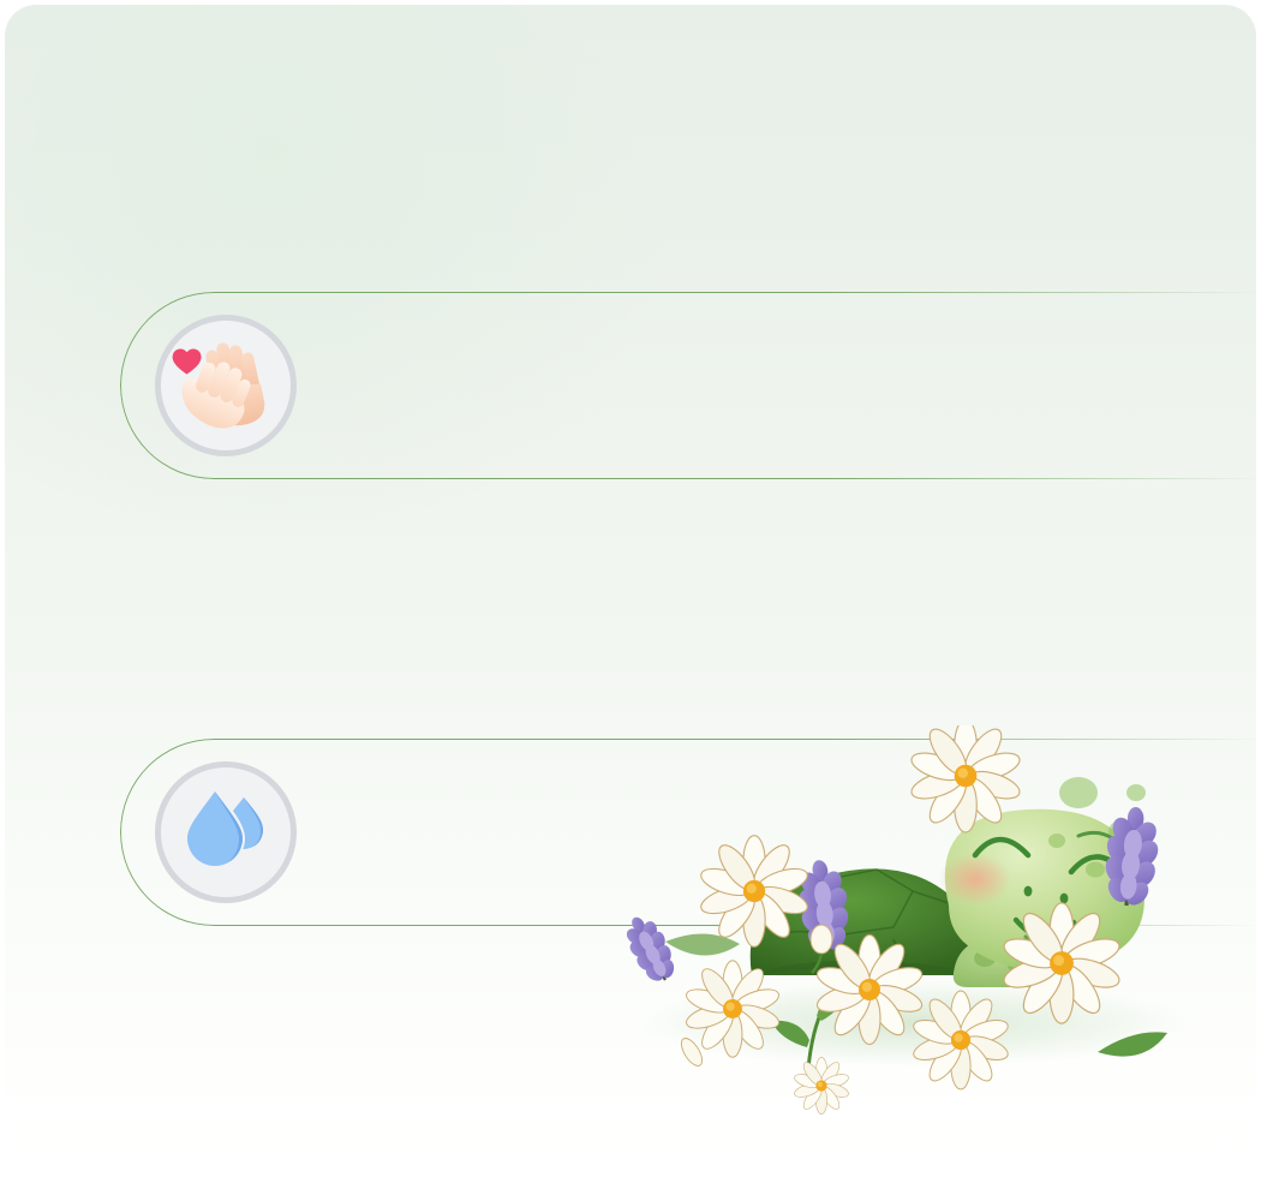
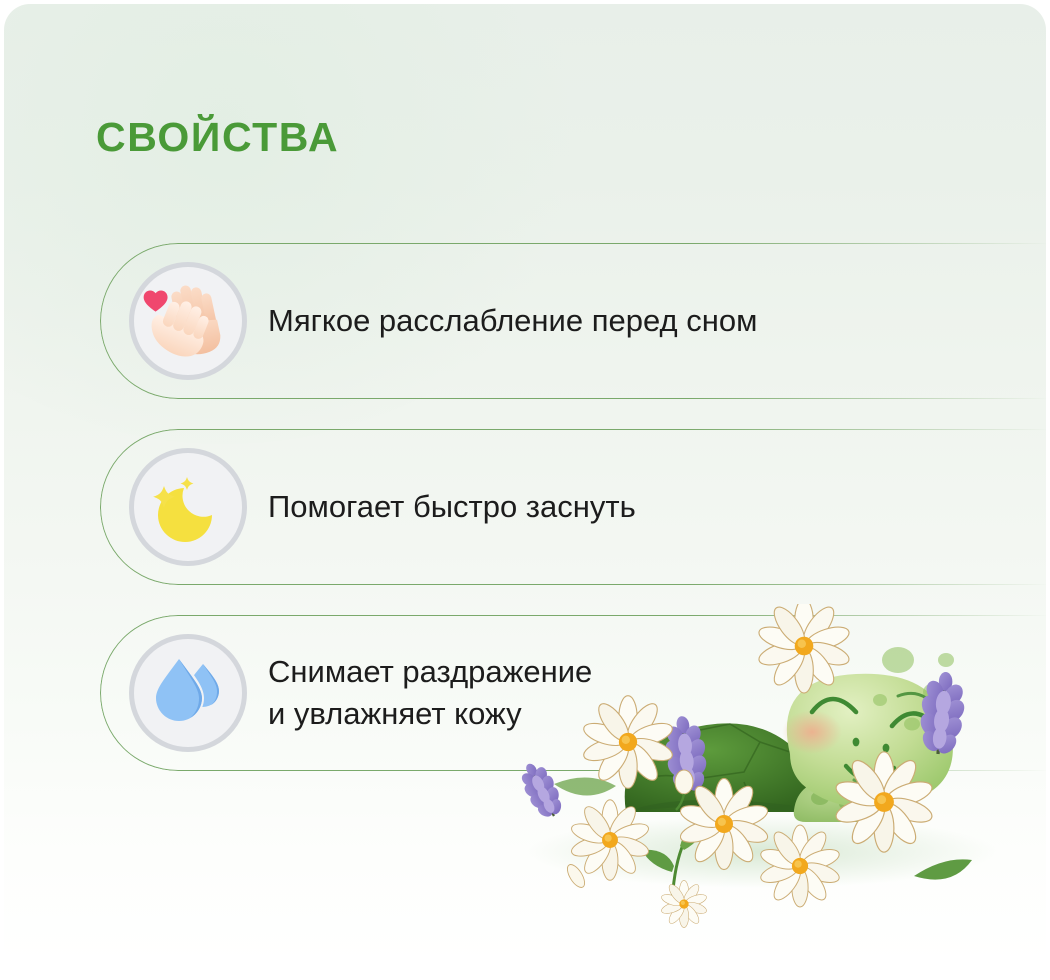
+ СВОЙСТВА
+ Мягкое расслабление перед сном
+ Помогает быстро заснуть
+ Снимает раздражение
+ и увлажняет кожу
